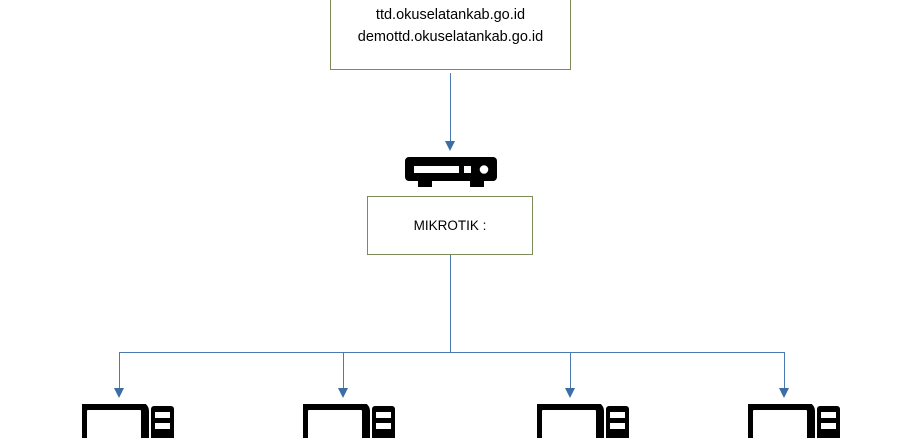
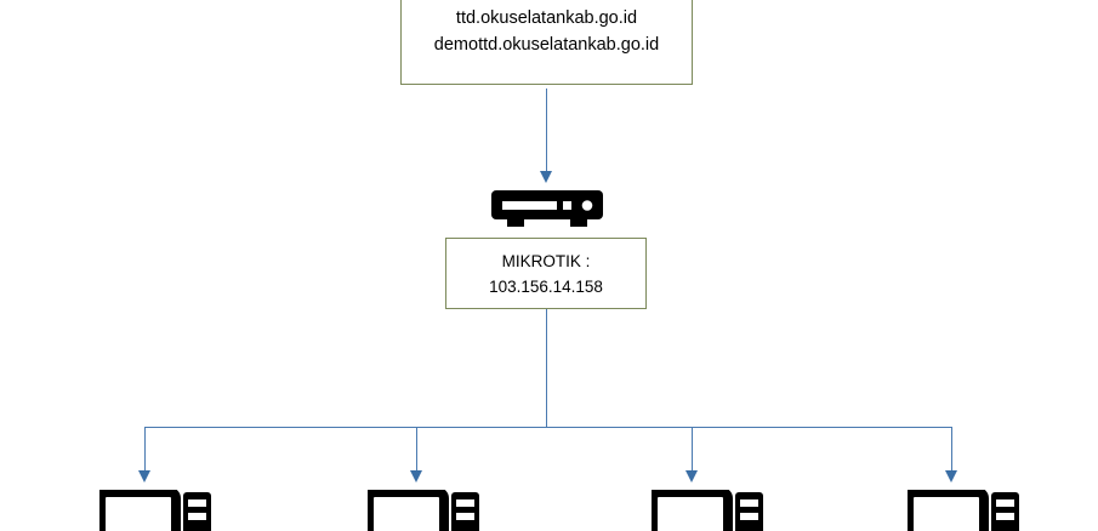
  ttd.okuselatankab.go.id
  demottd.okuselatankab.go.id
  MIKROTIK :
+ 103.156.14.158
